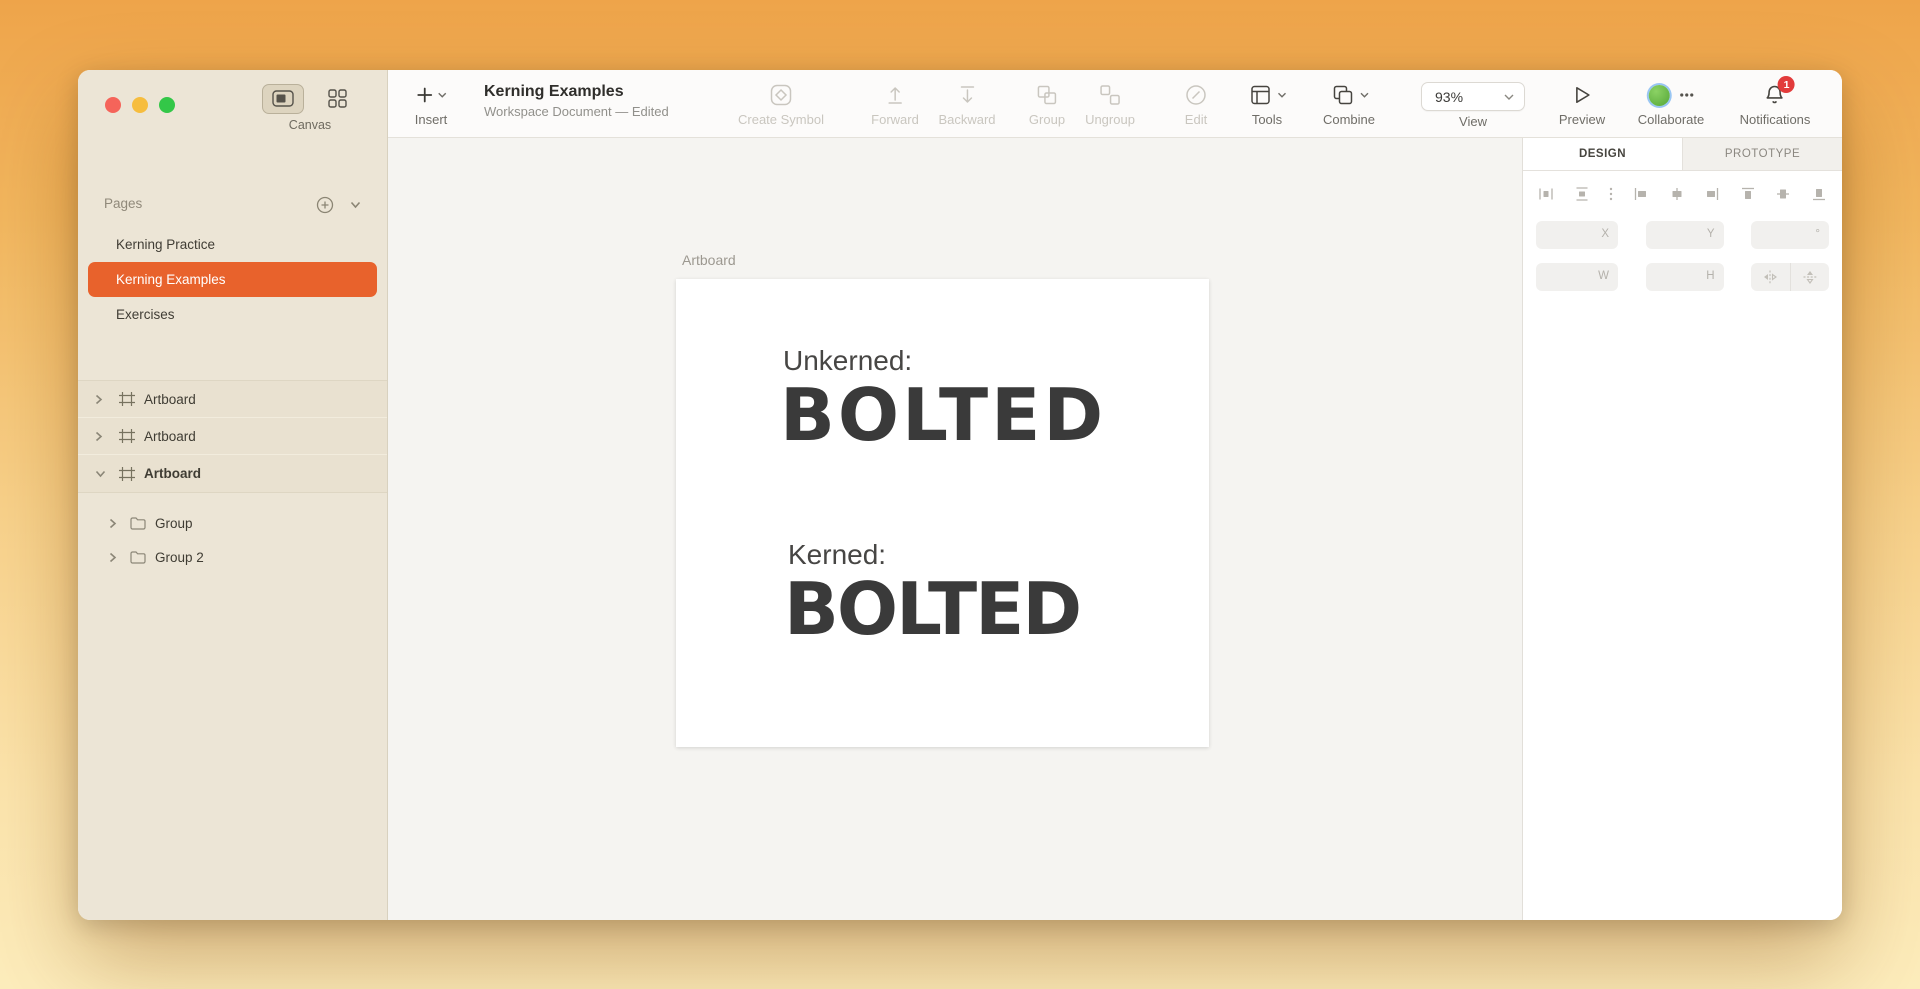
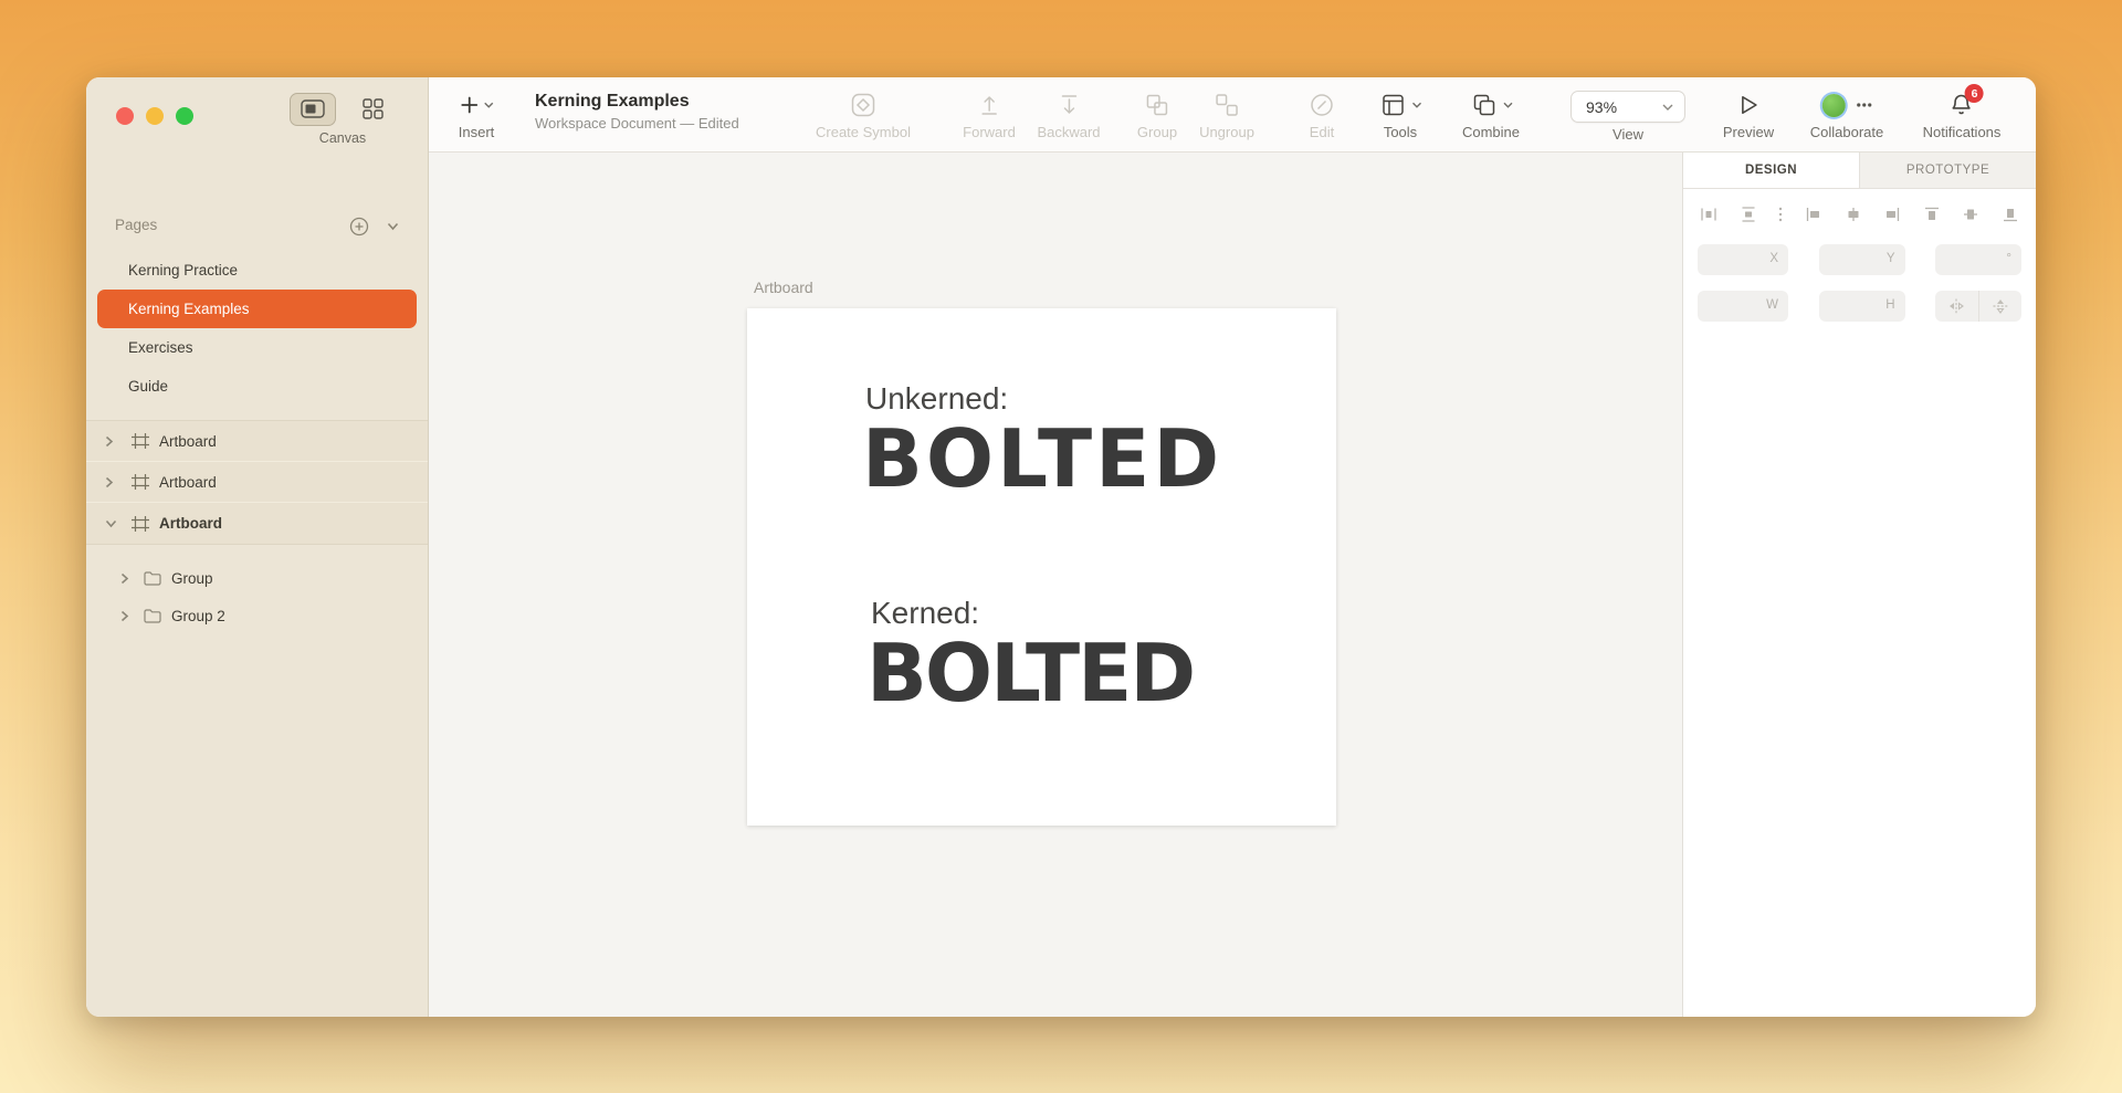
  Canvas
  Pages
  Kerning Practice
  Kerning Examples
  Exercises
+ Guide
  Artboard
  Artboard
  Artboard
  Group
  Group 2
  Insert
  Kerning Examples
  Workspace Document — Edited
  Create Symbol
  Forward
  Backward
  Group
  Ungroup
  Edit
  Tools
  Combine
  93%
  View
  Preview
  Collaborate
- 1
+ 6
  Notifications
  Artboard
  Unkerned:
  BOLTED
  Kerned:
  BOLTED
  DESIGN
  PROTOTYPE
  X
  Y
  °
  W
  H
